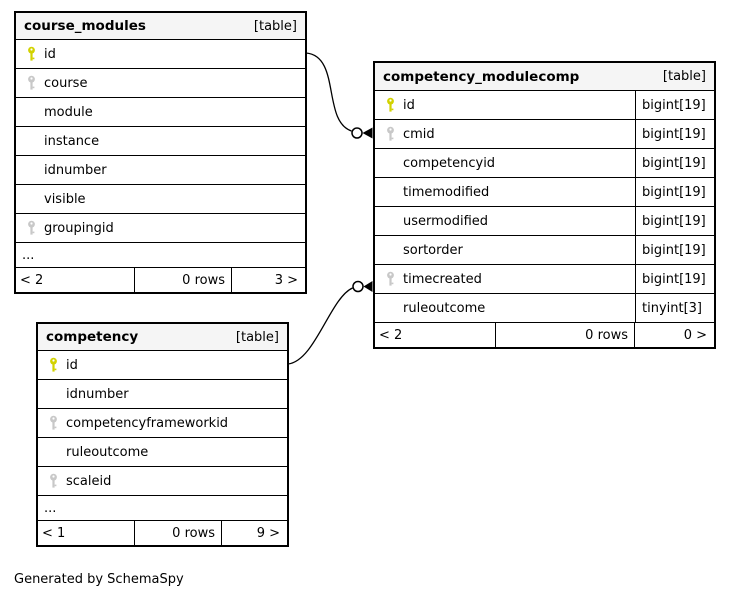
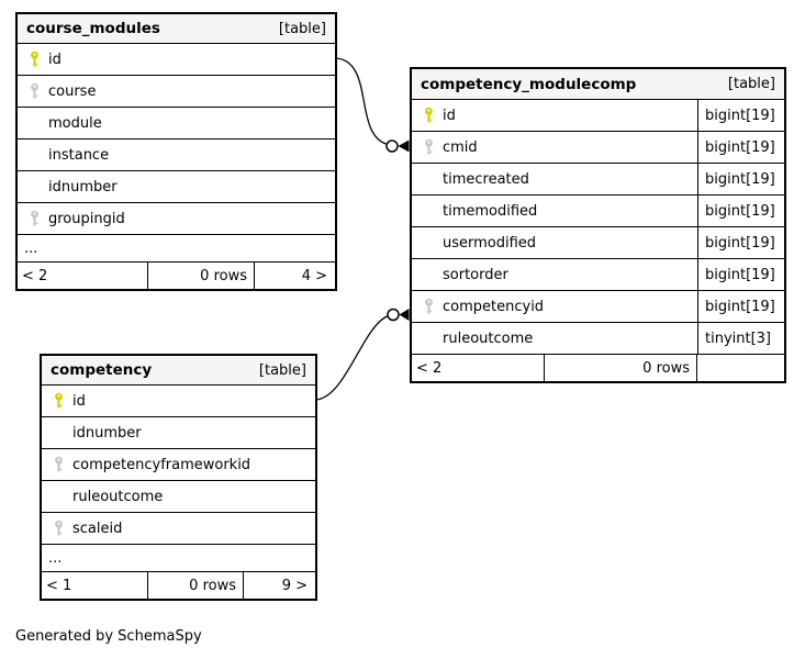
  course_modules
  [table]
  id
  course
  module
  instance
  idnumber
- visible
  groupingid
  ...
  < 2
  0 rows
- 3 >
+ 4 >
  competency_modulecomp
  [table]
  id
  bigint[19]
  cmid
  bigint[19]
- competencyid
+ timecreated
  bigint[19]
  timemodified
  bigint[19]
  usermodified
  bigint[19]
  sortorder
  bigint[19]
- timecreated
+ competencyid
  bigint[19]
  ruleoutcome
  tinyint[3]
  < 2
  0 rows
- 0 >
  competency
  [table]
  id
  idnumber
  competencyframeworkid
  ruleoutcome
  scaleid
  ...
  < 1
  0 rows
  9 >
  Generated by SchemaSpy
